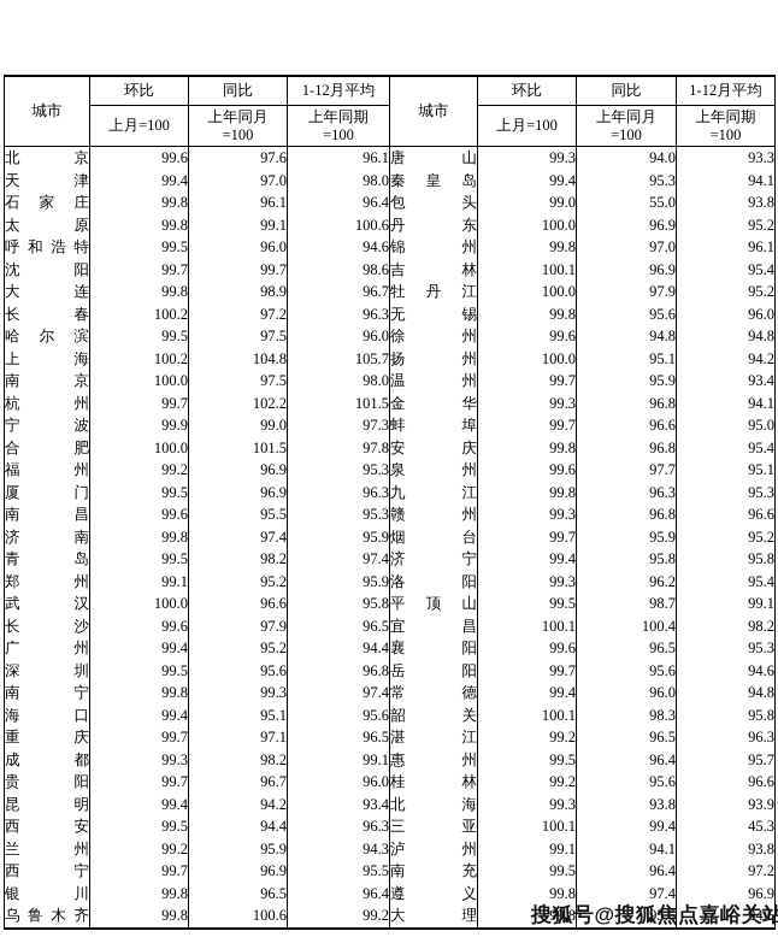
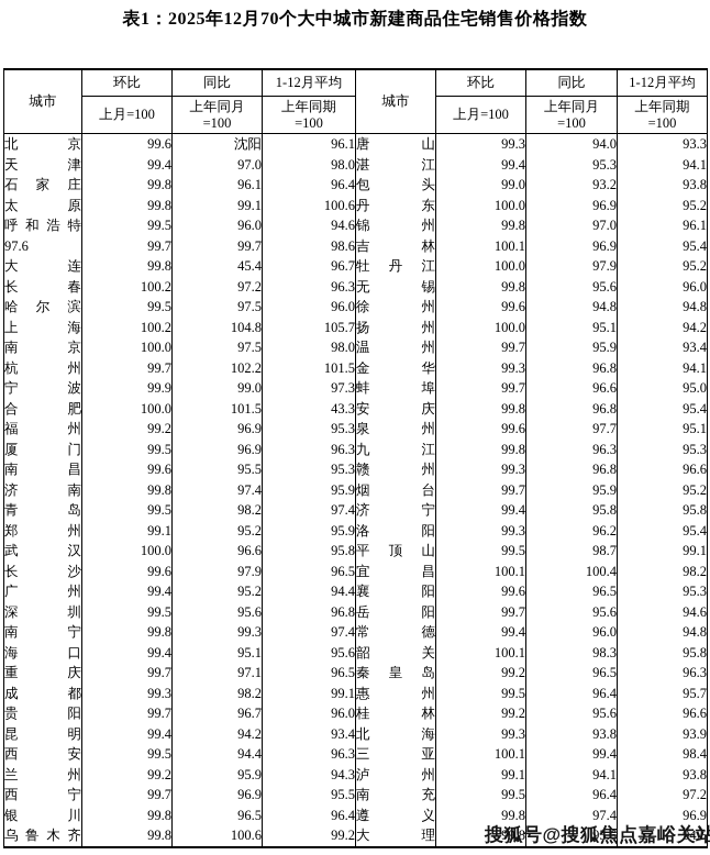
+ 表1：2025年12月70个大中城市新建商品住宅销售价格指数
  城市	环比	同比	1-12月平均	城市	环比	同比	1-12月平均
  上月=100	上年同月 =100	上年同期 =100	上月=100	上年同月 =100	上年同期 =100
- 北京	99.6	97.6	96.1	唐山	99.3	94.0	93.3
+ 北京	99.6	沈阳	96.1	唐山	99.3	94.0	93.3
- 天津	99.4	97.0	98.0	秦皇岛	99.4	95.3	94.1
+ 天津	99.4	97.0	98.0	湛江	99.4	95.3	94.1
- 石家庄	99.8	96.1	96.4	包头	99.0	55.0	93.8
+ 石家庄	99.8	96.1	96.4	包头	99.0	93.2	93.8
  太原	99.8	99.1	100.6	丹东	100.0	96.9	95.2
  呼和浩特	99.5	96.0	94.6	锦州	99.8	97.0	96.1
- 沈阳	99.7	99.7	98.6	吉林	100.1	96.9	95.4
+ 97.6	99.7	99.7	98.6	吉林	100.1	96.9	95.4
- 大连	99.8	98.9	96.7	牡丹江	100.0	97.9	95.2
+ 大连	99.8	45.4	96.7	牡丹江	100.0	97.9	95.2
  长春	100.2	97.2	96.3	无锡	99.8	95.6	96.0
  哈尔滨	99.5	97.5	96.0	徐州	99.6	94.8	94.8
  上海	100.2	104.8	105.7	扬州	100.0	95.1	94.2
  南京	100.0	97.5	98.0	温州	99.7	95.9	93.4
  杭州	99.7	102.2	101.5	金华	99.3	96.8	94.1
  宁波	99.9	99.0	97.3	蚌埠	99.7	96.6	95.0
- 合肥	100.0	101.5	97.8	安庆	99.8	96.8	95.4
+ 合肥	100.0	101.5	43.3	安庆	99.8	96.8	95.4
  福州	99.2	96.9	95.3	泉州	99.6	97.7	95.1
  厦门	99.5	96.9	96.3	九江	99.8	96.3	95.3
  南昌	99.6	95.5	95.3	赣州	99.3	96.8	96.6
  济南	99.8	97.4	95.9	烟台	99.7	95.9	95.2
  青岛	99.5	98.2	97.4	济宁	99.4	95.8	95.8
  郑州	99.1	95.2	95.9	洛阳	99.3	96.2	95.4
  武汉	100.0	96.6	95.8	平顶山	99.5	98.7	99.1
  长沙	99.6	97.9	96.5	宜昌	100.1	100.4	98.2
  广州	99.4	95.2	94.4	襄阳	99.6	96.5	95.3
  深圳	99.5	95.6	96.8	岳阳	99.7	95.6	94.6
  南宁	99.8	99.3	97.4	常德	99.4	96.0	94.8
  海口	99.4	95.1	95.6	韶关	100.1	98.3	95.8
- 重庆	99.7	97.1	96.5	湛江	99.2	96.5	96.3
+ 重庆	99.7	97.1	96.5	秦皇岛	99.2	96.5	96.3
  成都	99.3	98.2	99.1	惠州	99.5	96.4	95.7
  贵阳	99.7	96.7	96.0	桂林	99.2	95.6	96.6
  昆明	99.4	94.2	93.4	北海	99.3	93.8	93.9
- 西安	99.5	94.4	96.3	三亚	100.1	99.4	45.3
+ 西安	99.5	94.4	96.3	三亚	100.1	99.4	98.4
  兰州	99.2	95.9	94.3	泸州	99.1	94.1	93.8
  西宁	99.7	96.9	95.5	南充	99.5	96.4	97.2
  银川	99.8	96.5	96.4	遵义	99.8	97.4	96.9
  乌鲁木齐	99.8	100.6	99.2	大理	99.8	95.6	94.5
  搜狐号@搜狐焦点嘉峪关站
